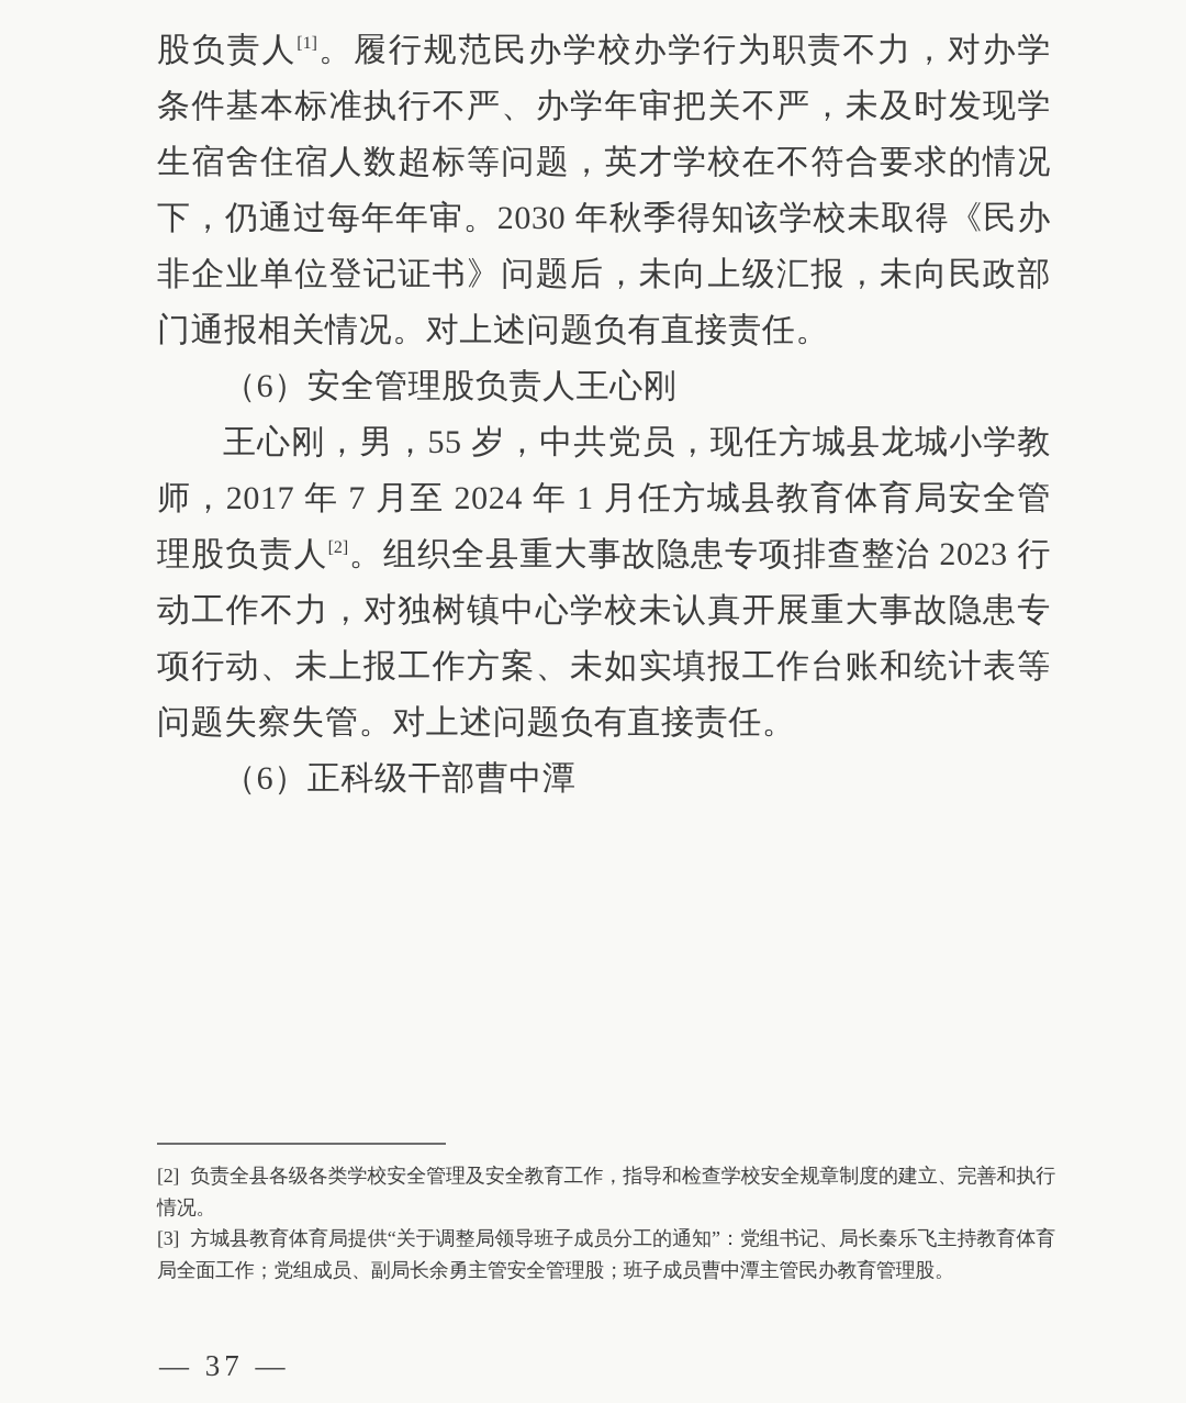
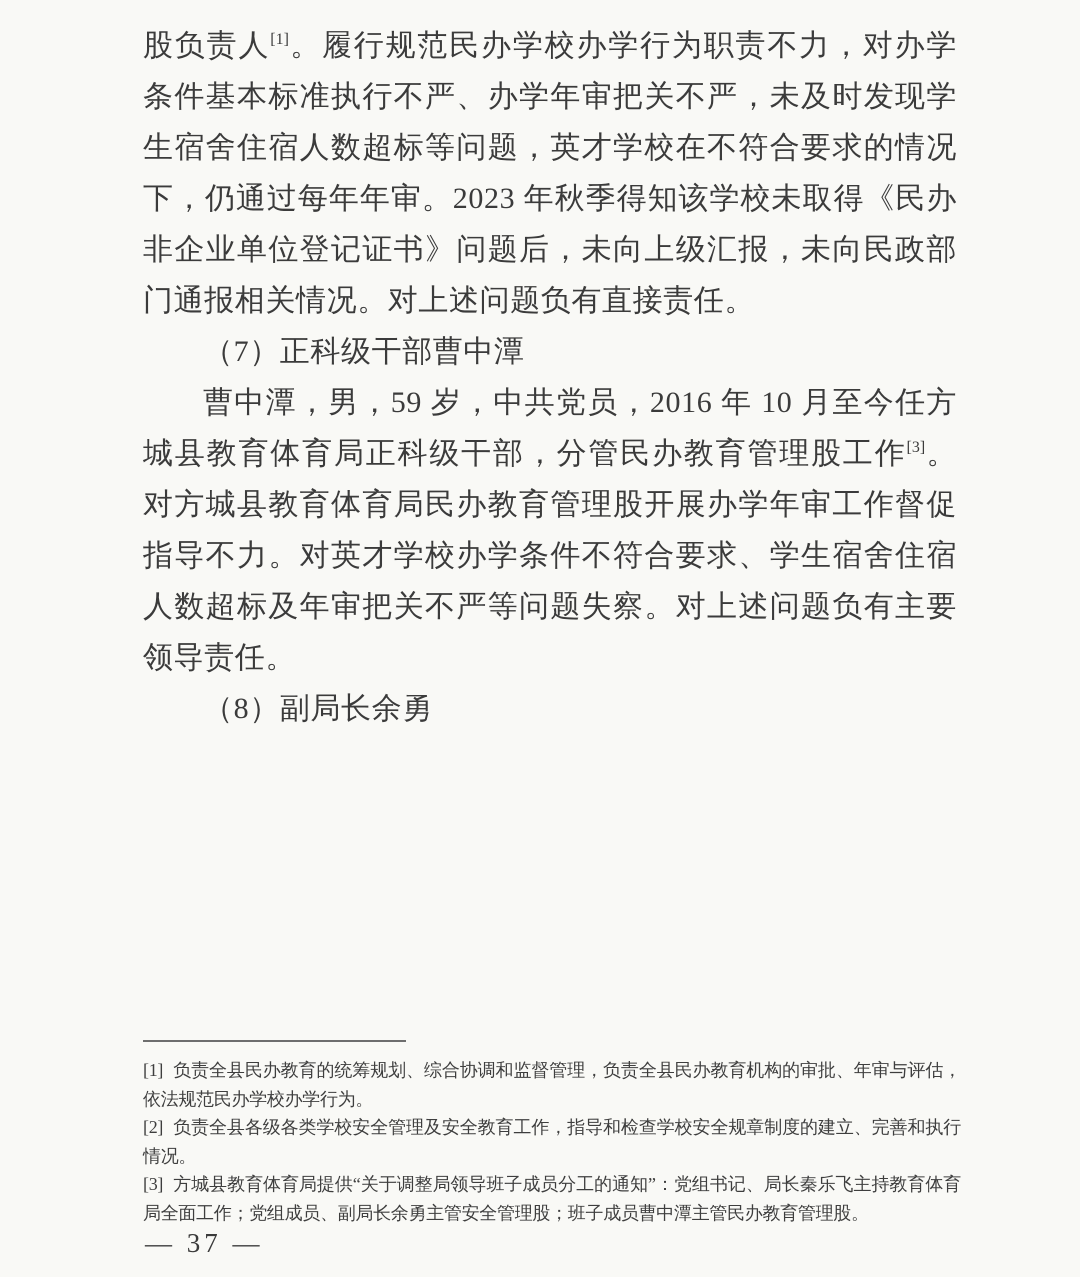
- 股负责人[1]。履行规范民办学校办学行为职责不力，对办学条件基本标准执行不严、办学年审把关不严，未及时发现学生宿舍住宿人数超标等问题，英才学校在不符合要求的情况下，仍通过每年年审。2030 年秋季得知该学校未取得《民办非企业单位登记证书》问题后，未向上级汇报，未向民政部门通报相关情况。对上述问题负有直接责任。
+ 股负责人[1]。履行规范民办学校办学行为职责不力，对办学条件基本标准执行不严、办学年审把关不严，未及时发现学生宿舍住宿人数超标等问题，英才学校在不符合要求的情况下，仍通过每年年审。2023 年秋季得知该学校未取得《民办非企业单位登记证书》问题后，未向上级汇报，未向民政部门通报相关情况。对上述问题负有直接责任。
- （6）安全管理股负责人王心刚
- 王心刚，男，55 岁，中共党员，现任方城县龙城小学教师，2017 年 7 月至 2024 年 1 月任方城县教育体育局安全管理股负责人[2]。组织全县重大事故隐患专项排查整治 2023 行动工作不力，对独树镇中心学校未认真开展重大事故隐患专项行动、未上报工作方案、未如实填报工作台账和统计表等问题失察失管。对上述问题负有直接责任。
- （6）正科级干部曹中潭
+ （7）正科级干部曹中潭
+ 曹中潭，男，59 岁，中共党员，2016 年 10 月至今任方城县教育体育局正科级干部，分管民办教育管理股工作[3]。对方城县教育体育局民办教育管理股开展办学年审工作督促指导不力。对英才学校办学条件不符合要求、学生宿舍住宿人数超标及年审把关不严等问题失察。对上述问题负有主要领导责任。
+ （8）副局长余勇
+ [1] 负责全县民办教育的统筹规划、综合协调和监督管理，负责全县民办教育机构的审批、年审与评估，依法规范民办学校办学行为。
  [2] 负责全县各级各类学校安全管理及安全教育工作，指导和检查学校安全规章制度的建立、完善和执行情况。
  [3] 方城县教育体育局提供“关于调整局领导班子成员分工的通知”：党组书记、局长秦乐飞主持教育体育局全面工作；党组成员、副局长余勇主管安全管理股；班子成员曹中潭主管民办教育管理股。
  — 37 —
